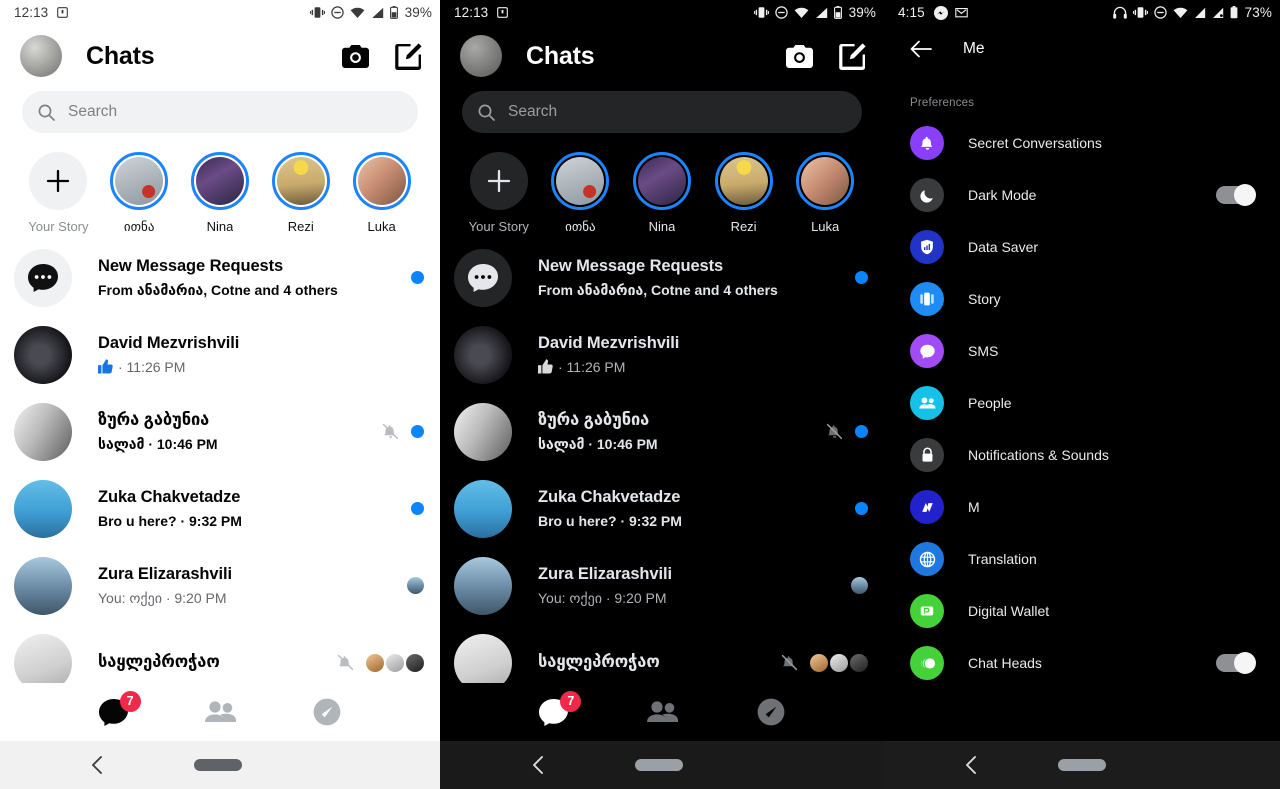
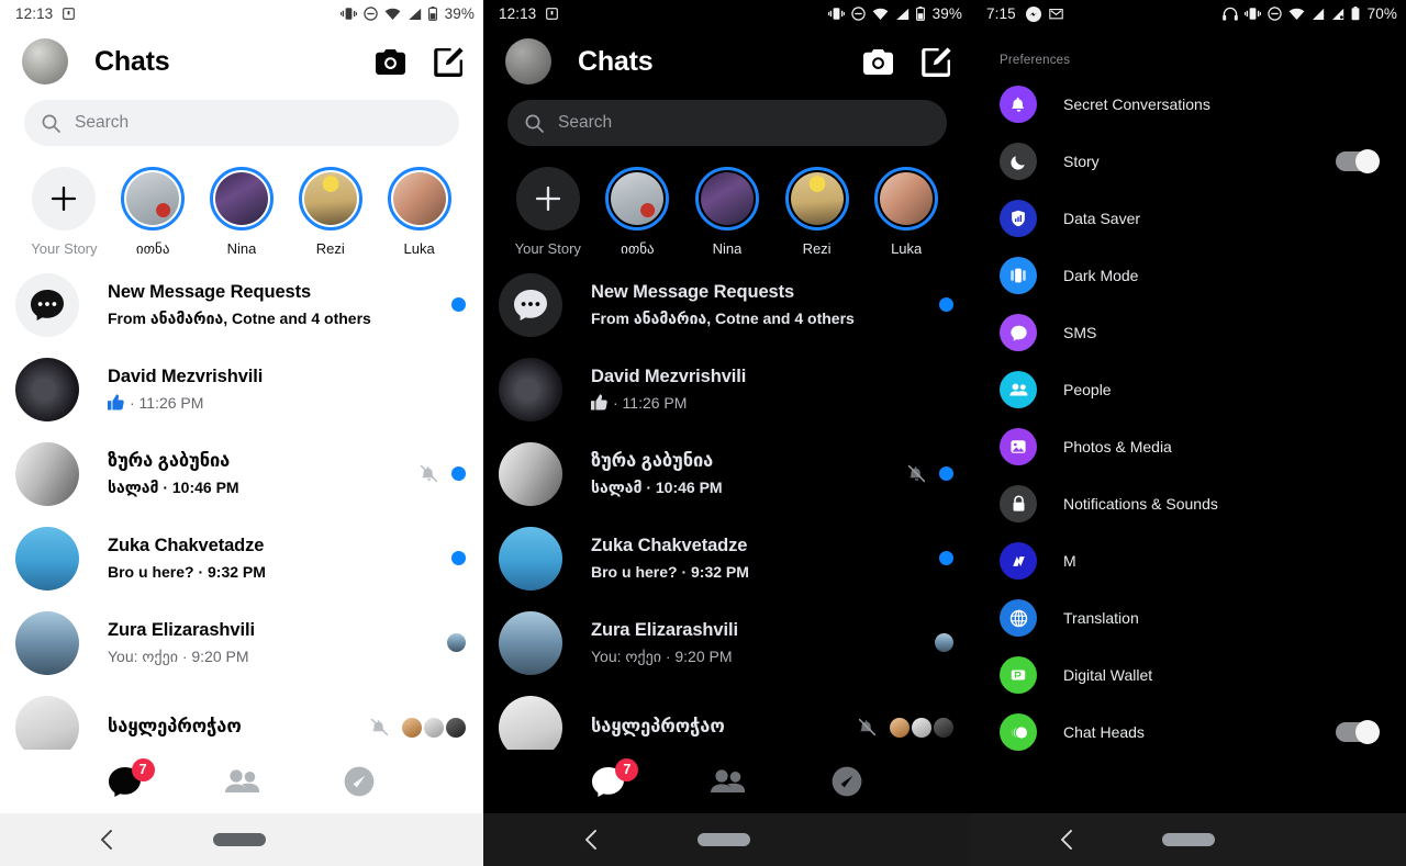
  12:13
  39%
  Chats
  Search
  Your Story
  ითნა
  Nina
  Rezi
  Luka
  New Message Requests
  From ანამარია, Cotne and 4 others
  David Mezvrishvili
  · 11:26 PM
  ზურა გაბუნია
  სალამ · 10:46 PM
  Zuka Chakvetadze
  Bro u here? · 9:32 PM
  Zura Elizarashvili
  You: ოქეი · 9:20 PM
  საყლეპროჭაო
  7
  12:13
  39%
  Chats
  Search
  Your Story
  ითნა
  Nina
  Rezi
  Luka
  New Message Requests
  From ანამარია, Cotne and 4 others
  David Mezvrishvili
  · 11:26 PM
  ზურა გაბუნია
  სალამ · 10:46 PM
  Zuka Chakvetadze
  Bro u here? · 9:32 PM
  Zura Elizarashvili
  You: ოქეი · 9:20 PM
  საყლეპროჭაო
  7
- 4:15
+ 7:15
- 73%
+ 70%
- Me
  Preferences
  Secret Conversations
- Dark Mode
+ Story
  Data Saver
- Story
+ Dark Mode
  SMS
  People
+ Photos & Media
  Notifications & Sounds
  M
  Translation
  Digital Wallet
  Chat Heads
